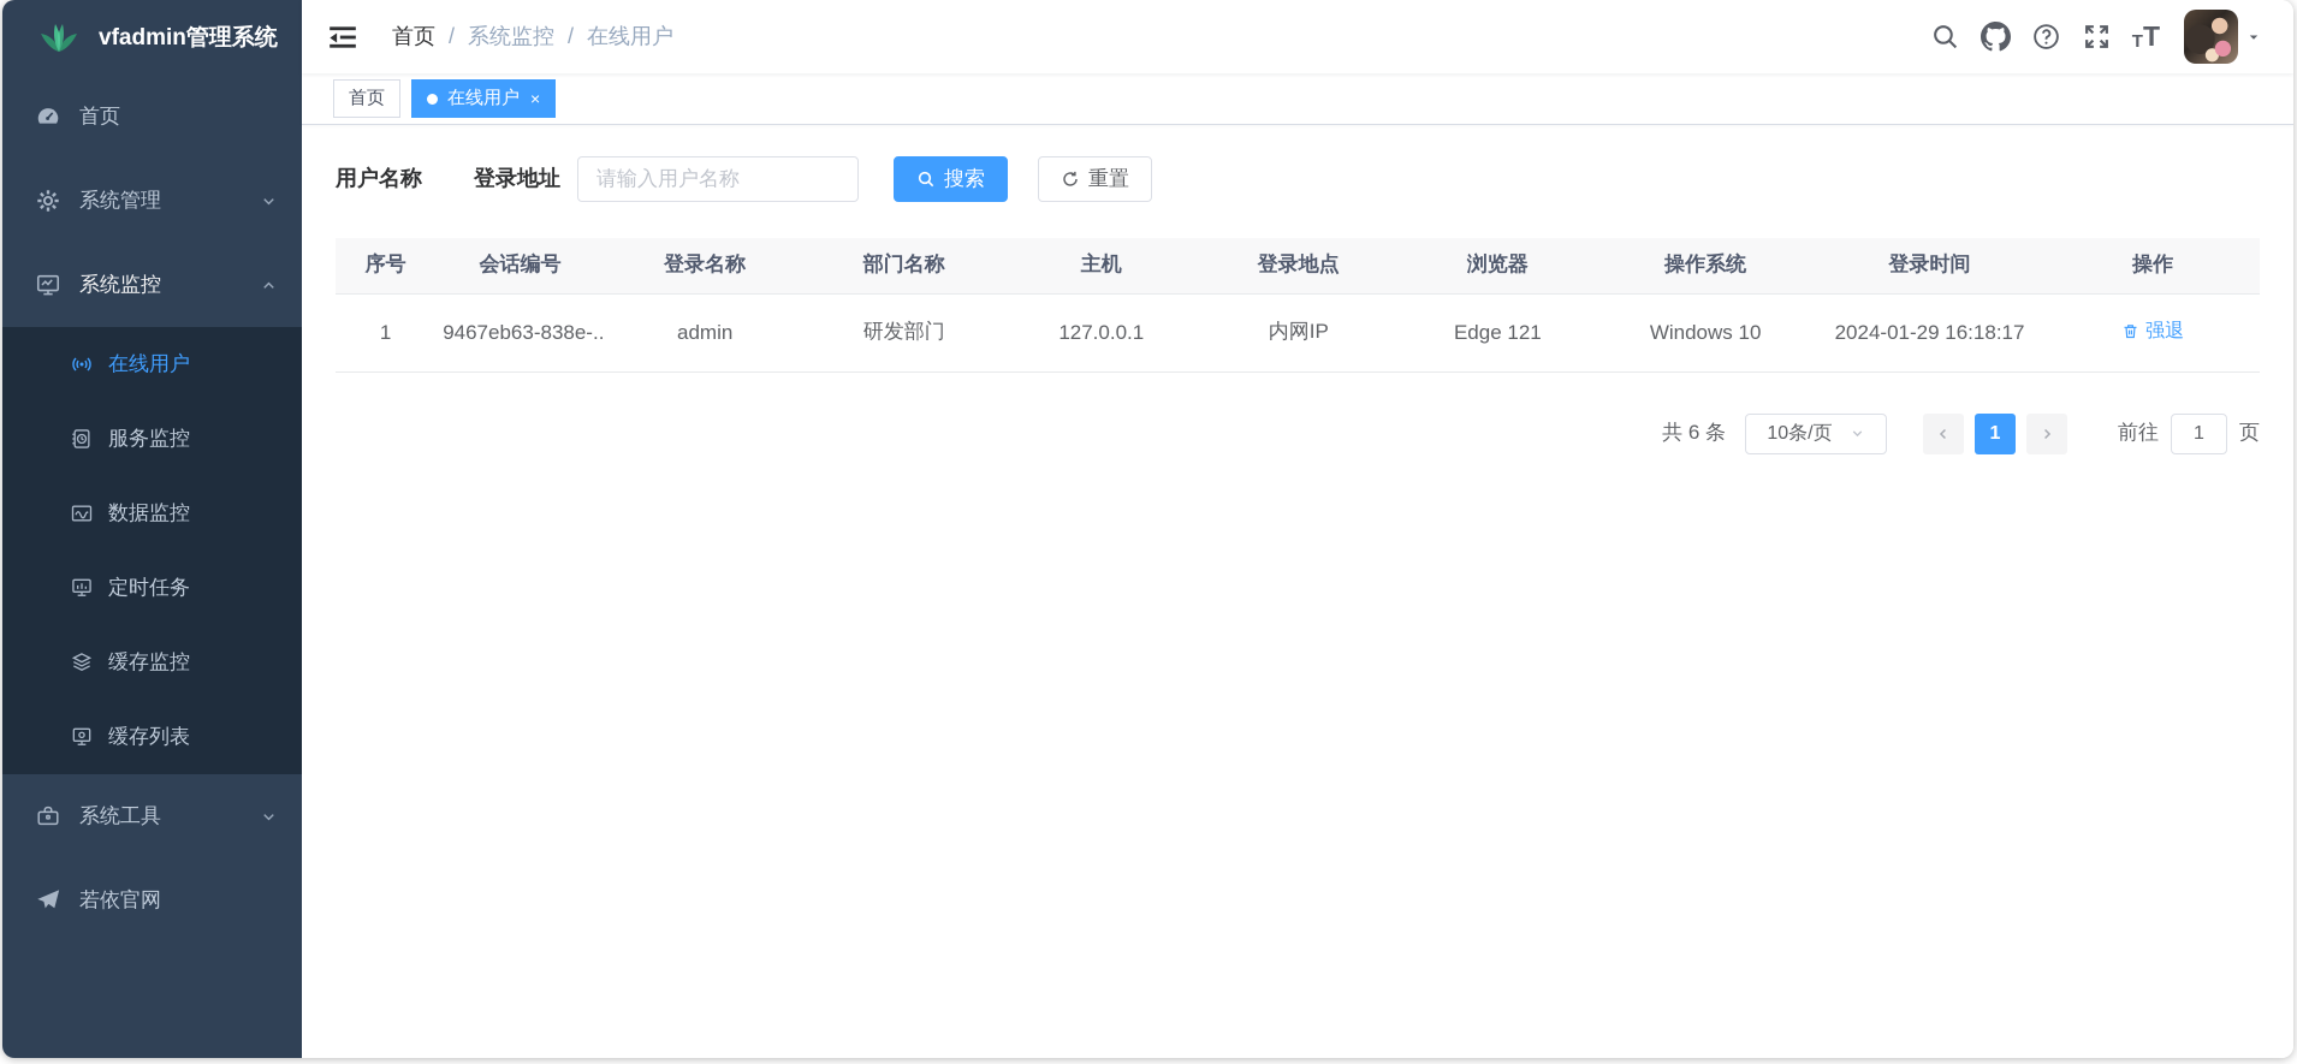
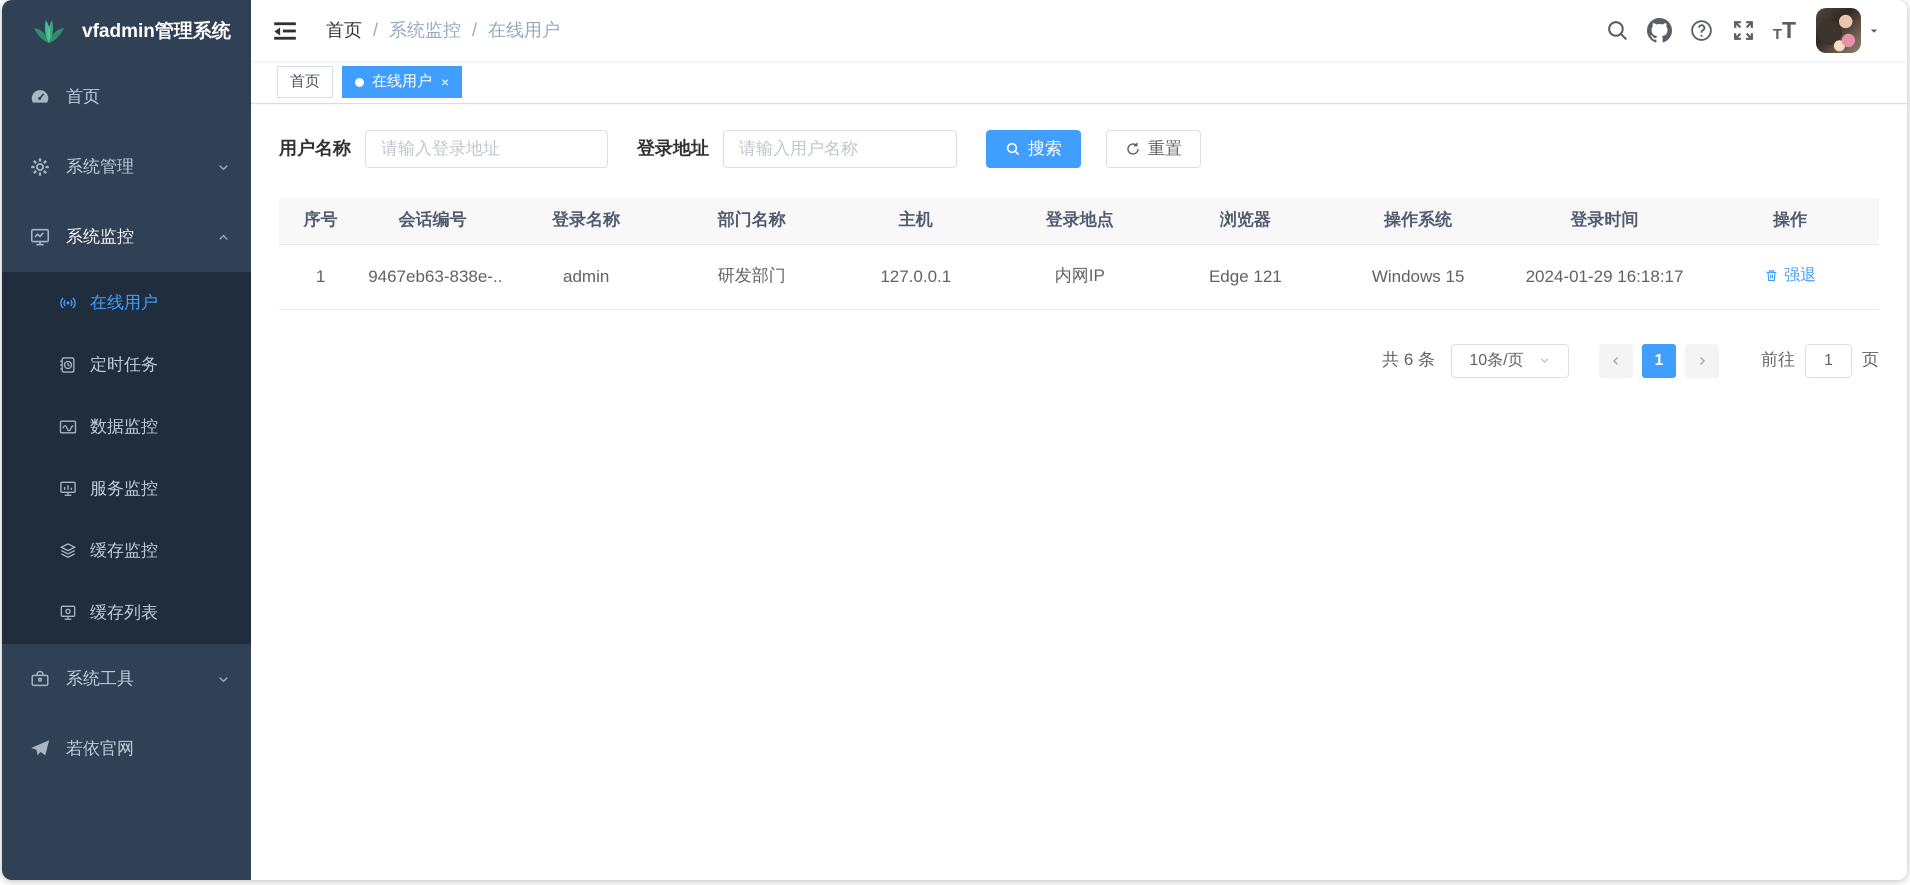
  vfadmin管理系统
  首页
  系统管理
  系统监控
  在线用户
- 服务监控
+ 定时任务
  数据监控
- 定时任务
+ 服务监控
  缓存监控
  缓存列表
  系统工具
  若依官网
  首页
  /
  系统监控
  /
  在线用户
  T
  T
  首页
  在线用户
  ×
  用户名称
+ 请输入登录地址
  登录地址
  请输入用户名称
  搜索
  重置
  序号	会话编号	登录名称	部门名称	主机	登录地点	浏览器	操作系统	登录时间	操作
- 1	9467eb63-838e-..	admin	研发部门	127.0.0.1	内网IP	Edge 121	Windows 10	2024-01-29 16:18:17	强退
+ 1	9467eb63-838e-..	admin	研发部门	127.0.0.1	内网IP	Edge 121	Windows 15	2024-01-29 16:18:17	强退
  共 6 条
  10条/页
  1
  前往
  1
  页
